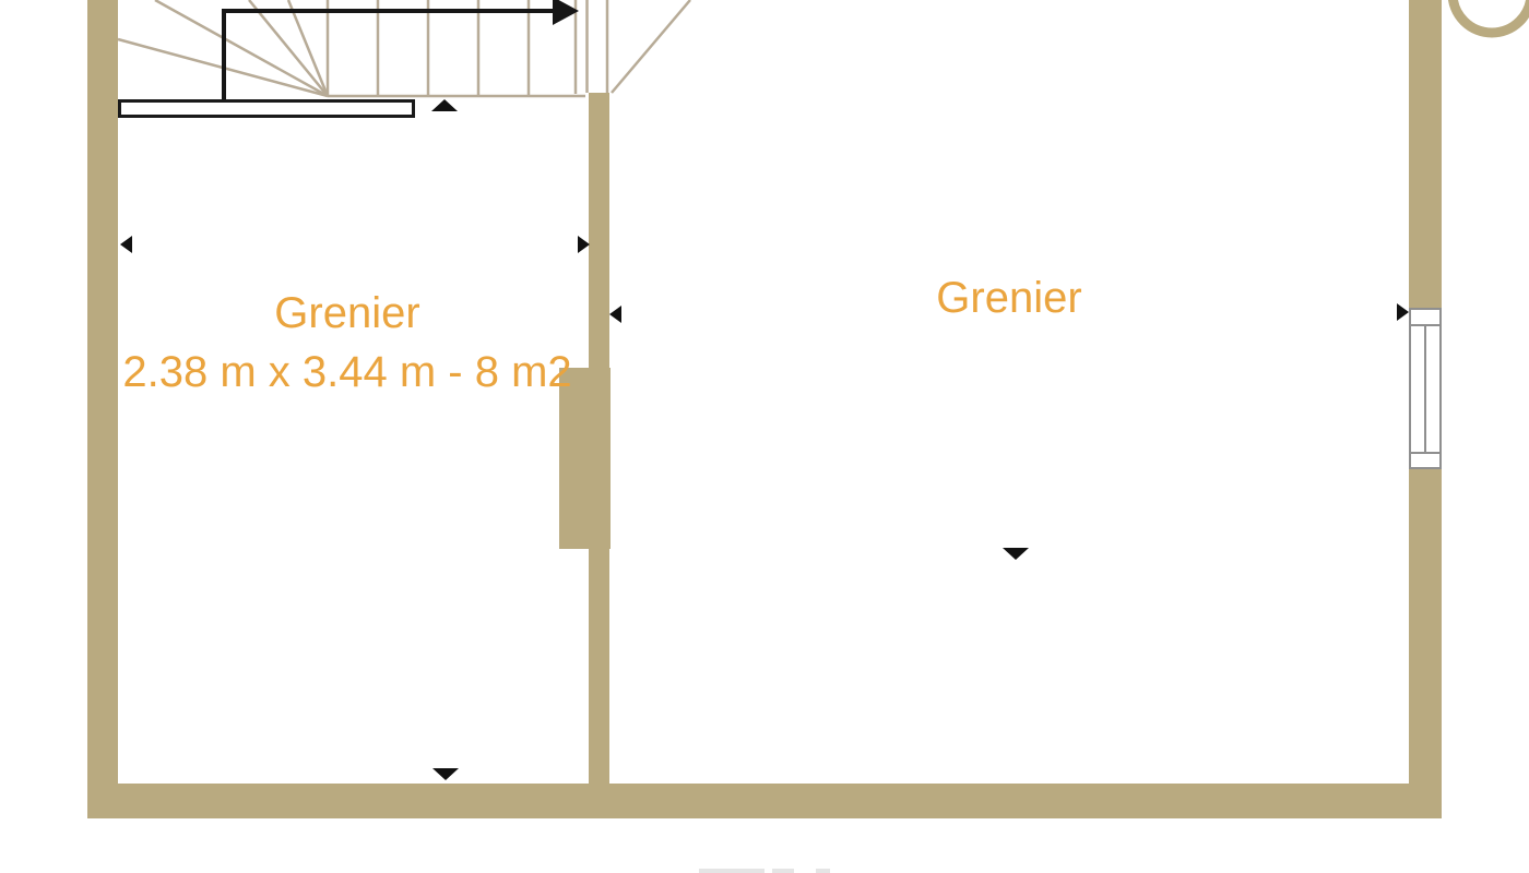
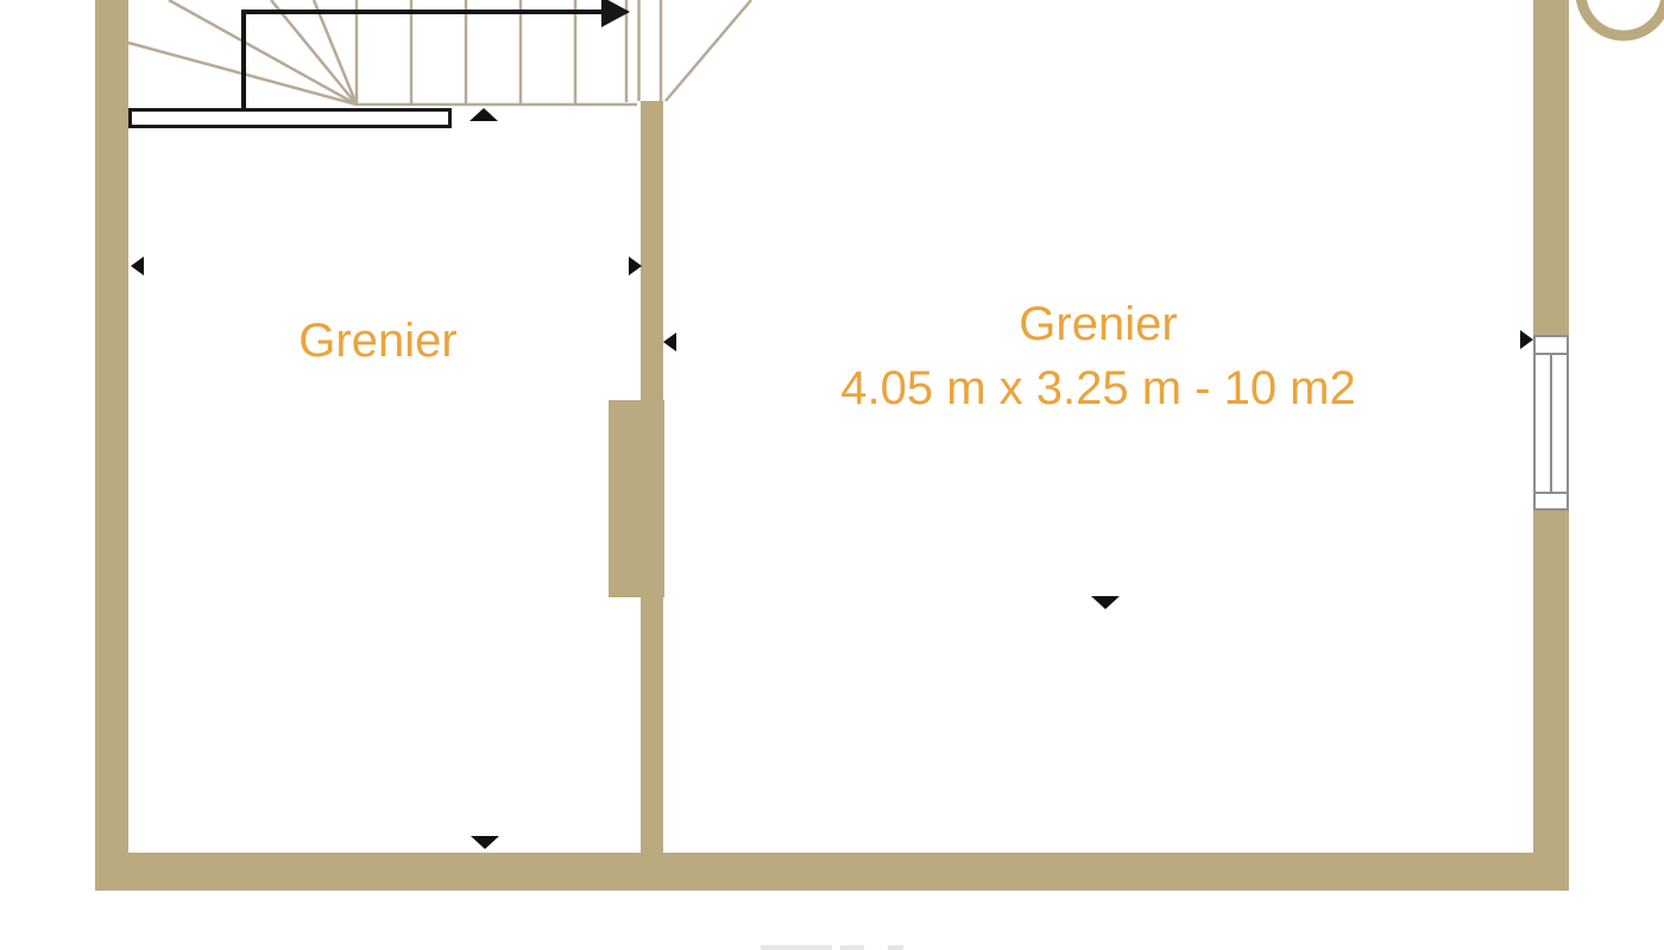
  Grenier
- 2.38 m x 3.44 m - 8 m2
  Grenier
+ 4.05 m x 3.25 m - 10 m2
